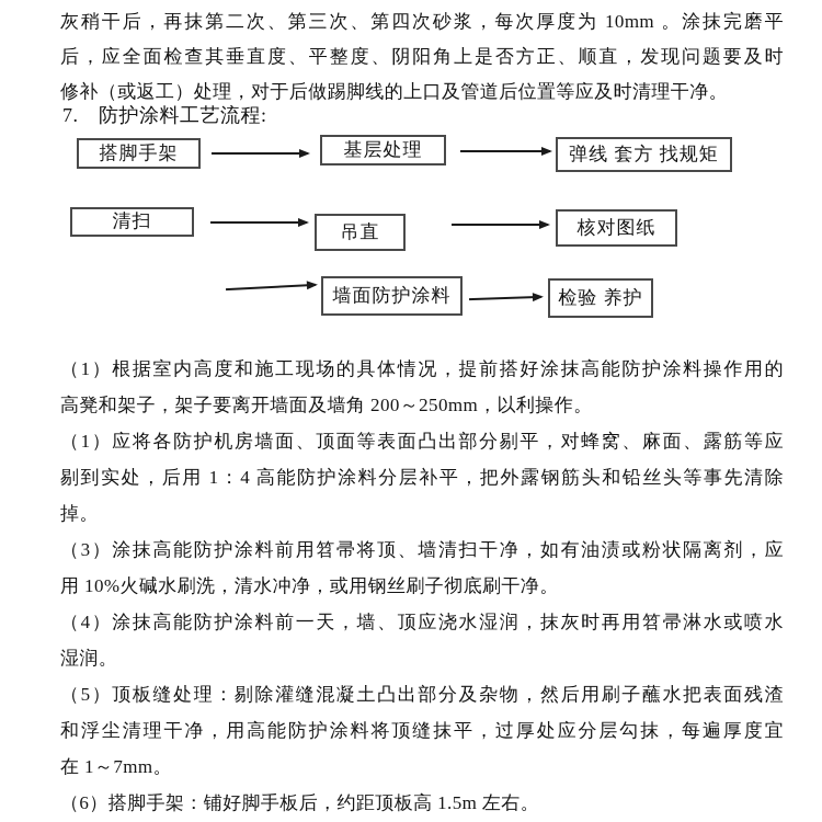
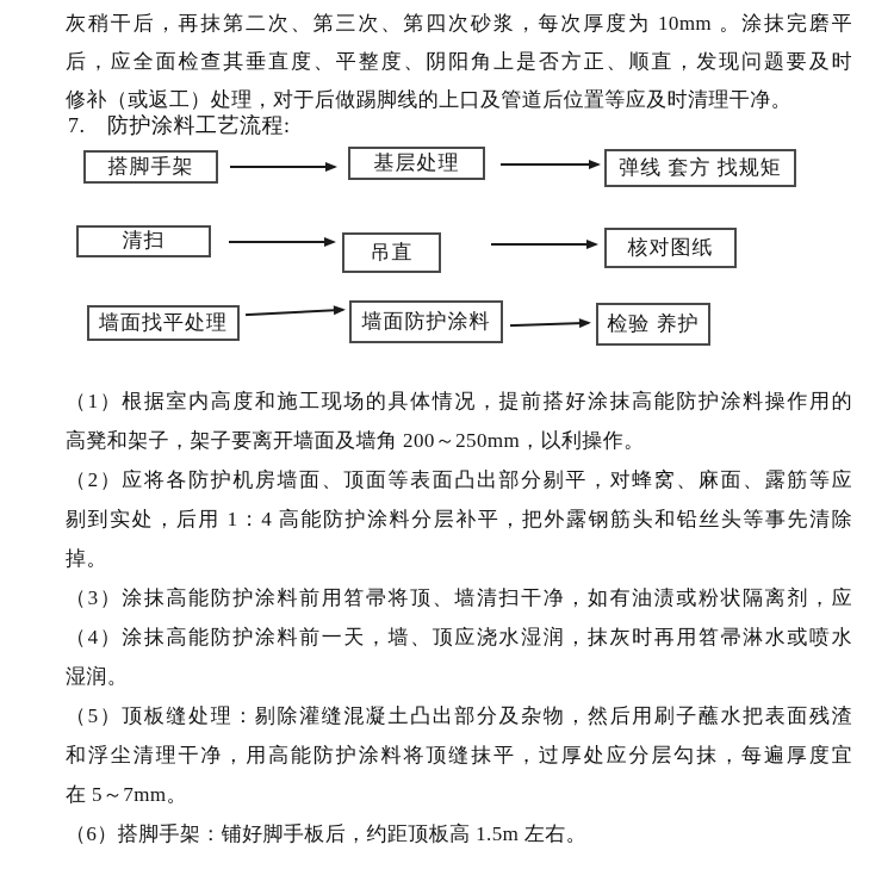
  灰稍干后，再抹第二次、第三次、第四次砂浆，每次厚度为 10mm 。涂抹完磨平
  后，应全面检查其垂直度、平整度、阴阳角上是否方正、顺直，发现问题要及时
  修补（或返工）处理，对于后做踢脚线的上口及管道后位置等应及时清理干净。
  7. 防护涂料工艺流程:
  搭脚手架
  基层处理
  弹线 套方 找规矩
  清扫
  吊直
  核对图纸
+ 墙面找平处理
  墙面防护涂料
  检验 养护
  （1）根据室内高度和施工现场的具体情况，提前搭好涂抹高能防护涂料操作用的
  高凳和架子，架子要离开墙面及墙角 200～250mm，以利操作。
- （1）应将各防护机房墙面、顶面等表面凸出部分剔平，对蜂窝、麻面、露筋等应
+ （2）应将各防护机房墙面、顶面等表面凸出部分剔平，对蜂窝、麻面、露筋等应
  剔到实处，后用 1：4 高能防护涂料分层补平，把外露钢筋头和铅丝头等事先清除
  掉。
  （3）涂抹高能防护涂料前用笤帚将顶、墙清扫干净，如有油渍或粉状隔离剂，应
- 用 10%火碱水刷洗，清水冲净，或用钢丝刷子彻底刷干净。
  （4）涂抹高能防护涂料前一天，墙、顶应浇水湿润，抹灰时再用笤帚淋水或喷水
  湿润。
  （5）顶板缝处理：剔除灌缝混凝土凸出部分及杂物，然后用刷子蘸水把表面残渣
  和浮尘清理干净，用高能防护涂料将顶缝抹平，过厚处应分层勾抹，每遍厚度宜
- 在 1～7mm。
+ 在 5～7mm。
  （6）搭脚手架：铺好脚手板后，约距顶板高 1.5m 左右。
